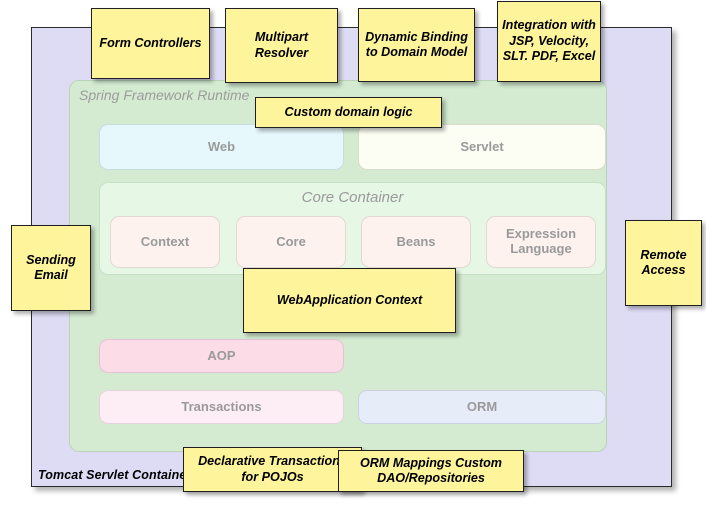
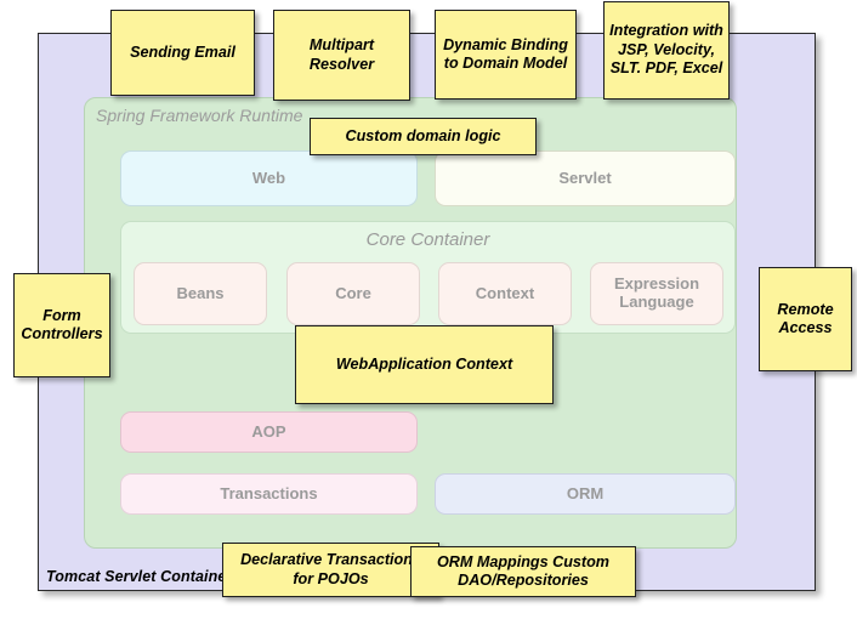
  Spring Framework Runtime
  Web
  Servlet
  Core Container
- Context
+ Beans
  Core
- Beans
+ Context
  Expression Language
  AOP
  Transactions
  ORM
  Tomcat Servlet Contain
- Form Controllers
+ Sending Email
  Multipart Resolver
  Dynamic Binding to Domain Model
  Integration with JSP, Velocity, SLT. PDF, Excel
  Custom domain logic
- Sending Email
+ Form Controllers
  Remote Access
  WebApplication Context
  Declarative Transaction for POJOs
  ORM Mappings Custom DAO/Repositories
